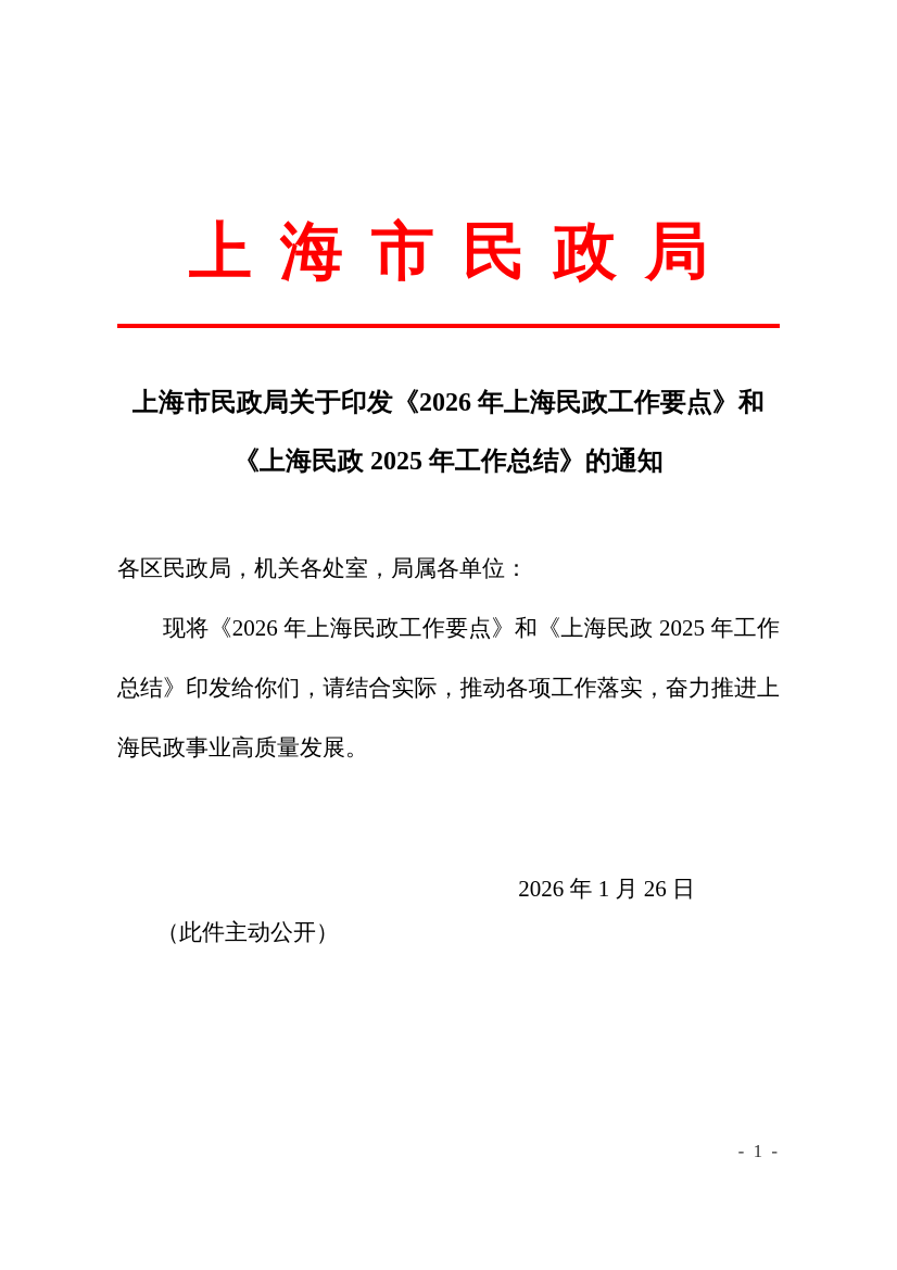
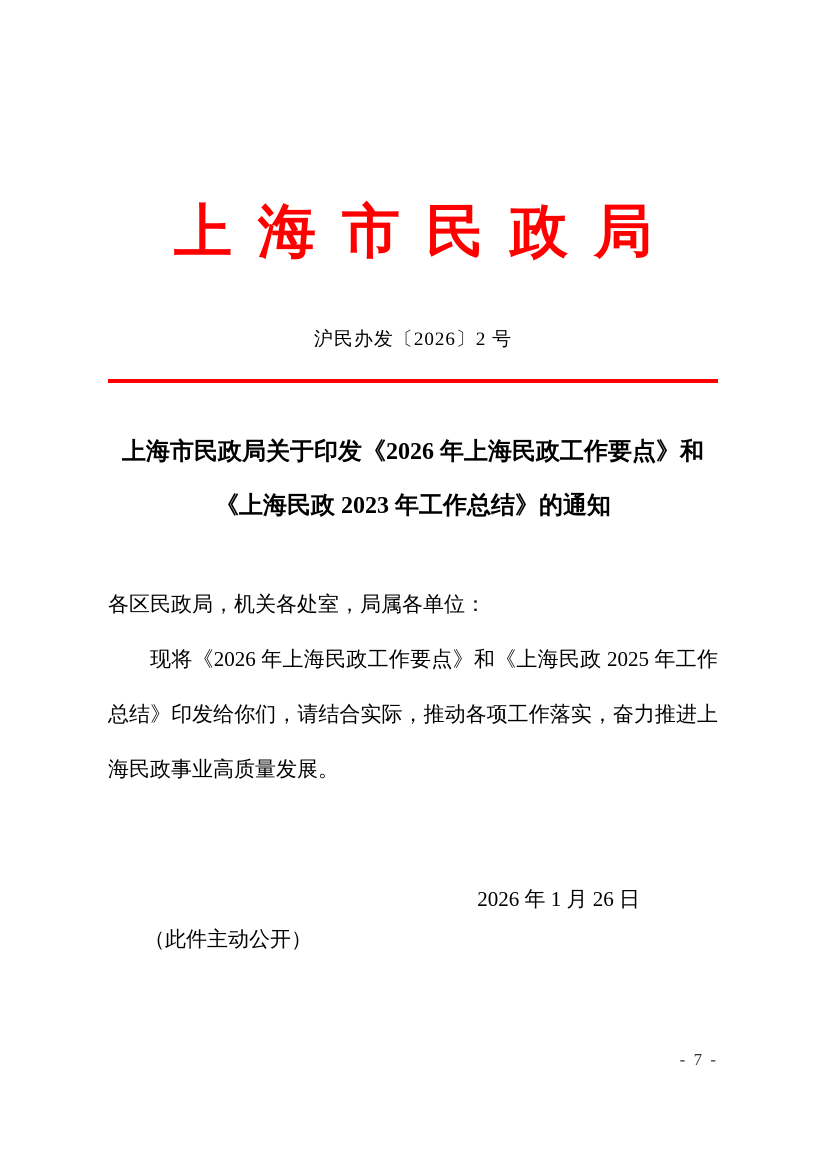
  上海市民政局
+ 沪民办发〔2026〕2 号
  上海市民政局关于印发《2026 年上海民政工作要点》和
- 《上海民政 2025 年工作总结》的通知
+ 《上海民政 2023 年工作总结》的通知
  各区民政局，机关各处室，局属各单位：
  现将《2026 年上海民政工作要点》和《上海民政 2025 年工作总结》印发给你们，请结合实际，推动各项工作落实，奋力推进上海民政事业高质量发展。
  2026 年 1 月 26 日
  （此件主动公开）
- - 1 -
+ - 7 -
